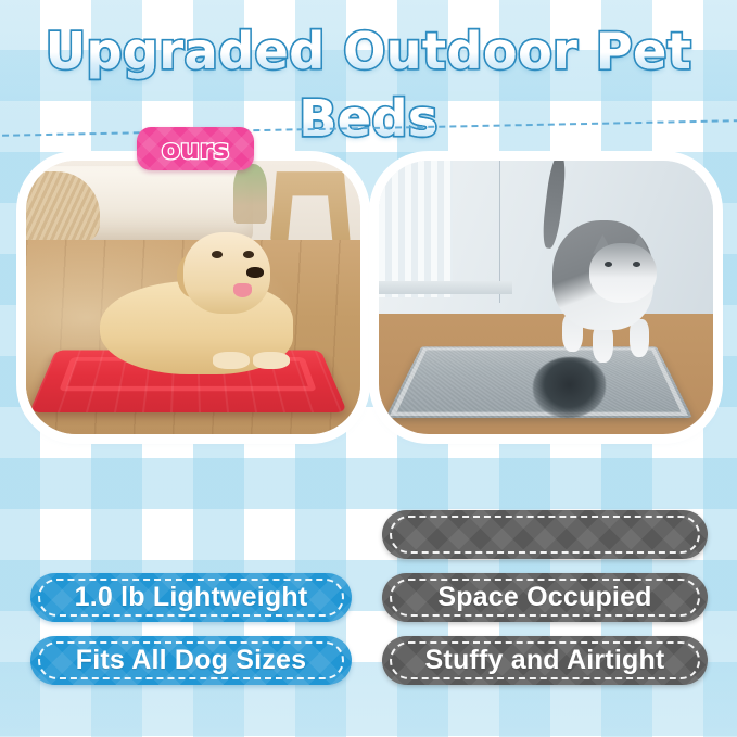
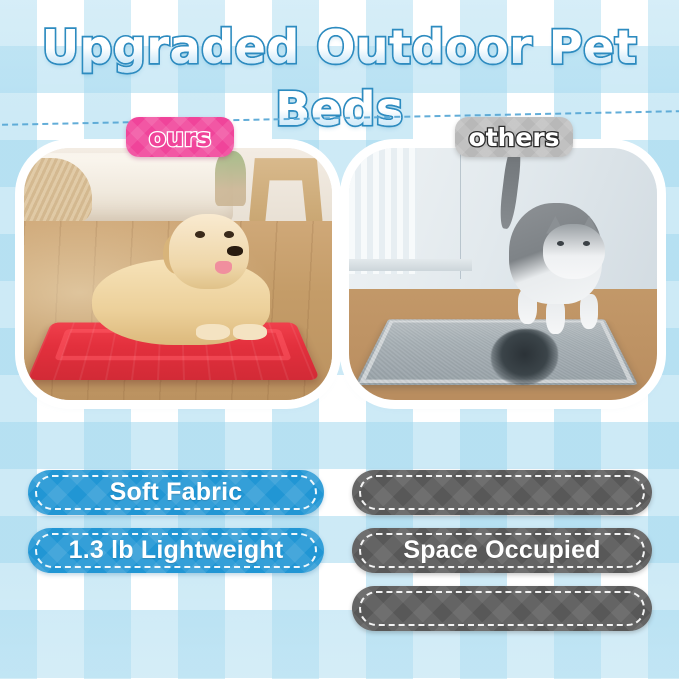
  Upgraded Outdoor Pet Beds
  ours
+ others
+ Soft Fabric
- 1.0 lb Lightweight
+ 1.3 lb Lightweight
- Fits All Dog Sizes
  Space Occupied
- Stuffy and Airtight
